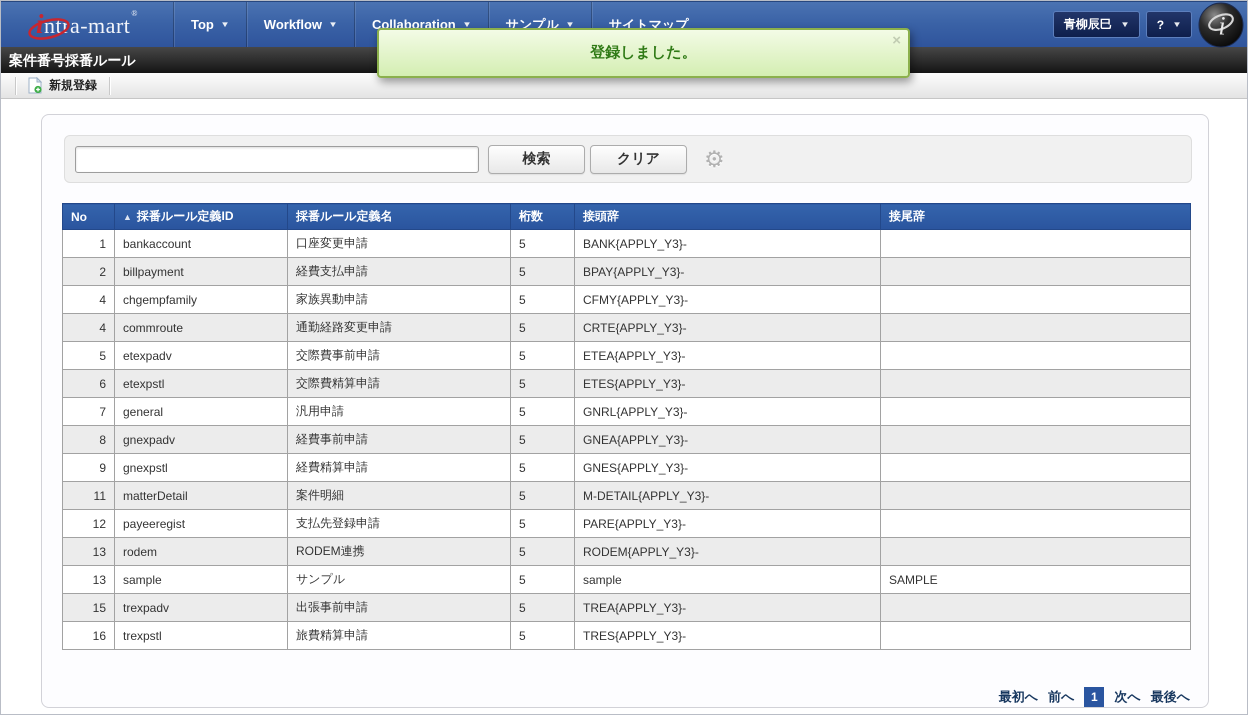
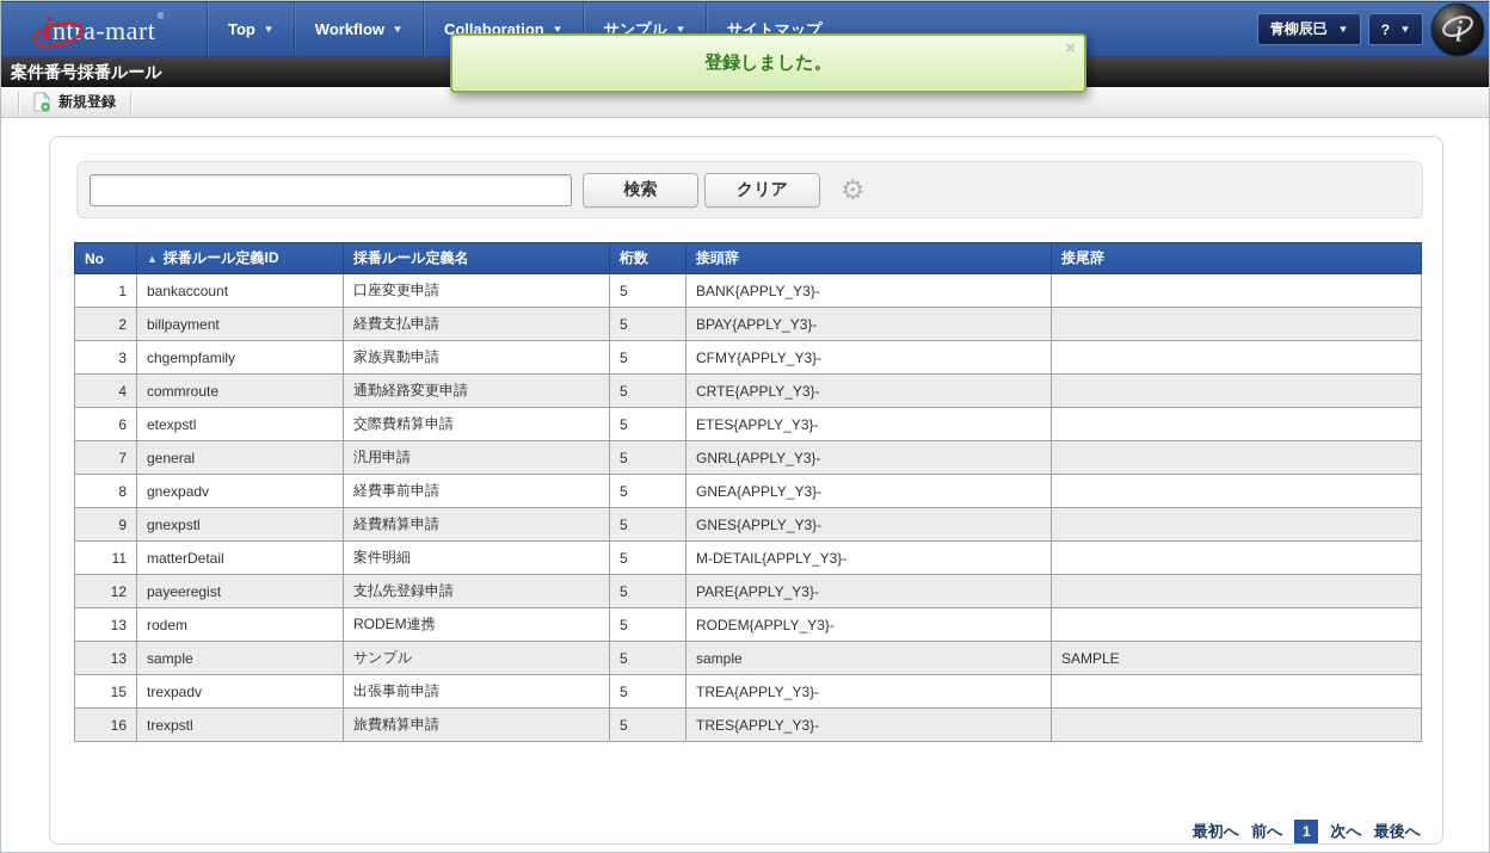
  intra-mart®
  Top
  ▼
  Workflow
  ▼
  Collaboration
  ▼
  サンプル
  ▼
  サイトマップ
  青柳辰巳
  ▼
  ?
  ▼
  i
  案件番号採番ルール
  新規登録
  検索
  クリア
  ⚙
  No	▲ 採番ルール定義ID	採番ルール定義名	桁数	接頭辞	接尾辞
  1	bankaccount	口座変更申請	5	BANK{APPLY_Y3}-
  2	billpayment	経費支払申請	5	BPAY{APPLY_Y3}-
- 4	chgempfamily	家族異動申請	5	CFMY{APPLY_Y3}-
+ 3	chgempfamily	家族異動申請	5	CFMY{APPLY_Y3}-
  4	commroute	通勤経路変更申請	5	CRTE{APPLY_Y3}-
- 5	etexpadv	交際費事前申請	5	ETEA{APPLY_Y3}-
  6	etexpstl	交際費精算申請	5	ETES{APPLY_Y3}-
  7	general	汎用申請	5	GNRL{APPLY_Y3}-
  8	gnexpadv	経費事前申請	5	GNEA{APPLY_Y3}-
  9	gnexpstl	経費精算申請	5	GNES{APPLY_Y3}-
  11	matterDetail	案件明細	5	M-DETAIL{APPLY_Y3}-
  12	payeeregist	支払先登録申請	5	PARE{APPLY_Y3}-
  13	rodem	RODEM連携	5	RODEM{APPLY_Y3}-
  13	sample	サンプル	5	sample	SAMPLE
  15	trexpadv	出張事前申請	5	TREA{APPLY_Y3}-
  16	trexpstl	旅費精算申請	5	TRES{APPLY_Y3}-
  最初へ
  前へ
  1
  次へ
  最後へ
  登録しました。
  ×
